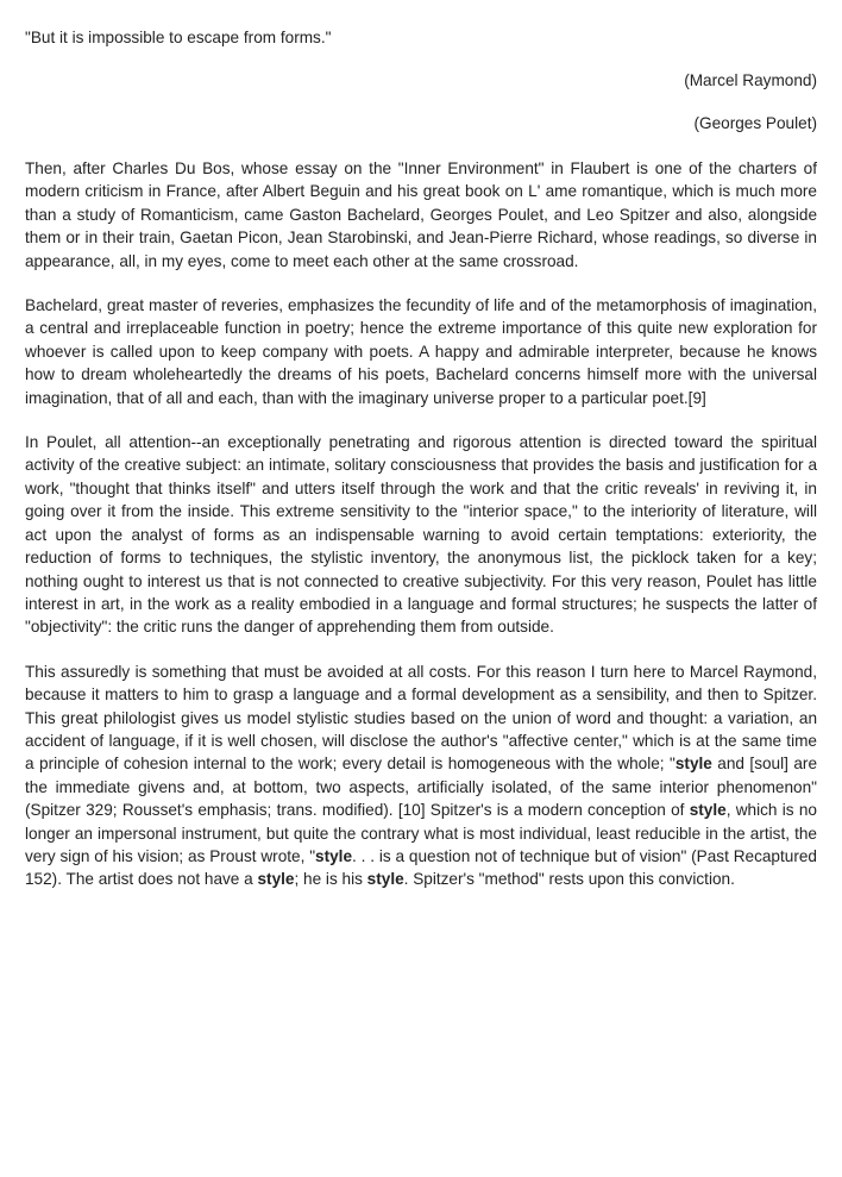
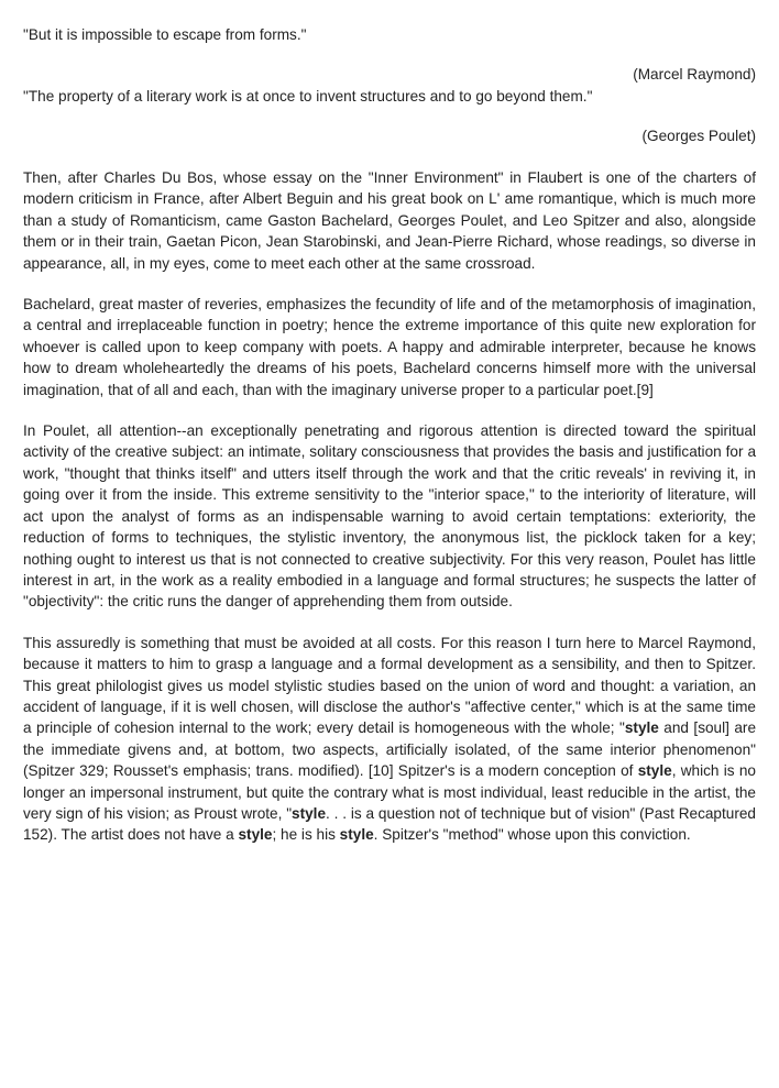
  "But it is impossible to escape from forms."
  (Marcel Raymond)
+ "The property of a literary work is at once to invent structures and to go beyond them."
  (Georges Poulet)
  Then, after Charles Du Bos, whose essay on the "Inner Environment" in Flaubert is one of the charters of modern criticism in France, after Albert Beguin and his great book on L' ame romantique, which is much more than a study of Romanticism, came Gaston Bachelard, Georges Poulet, and Leo Spitzer and also, alongside them or in their train, Gaetan Picon, Jean Starobinski, and Jean-Pierre Richard, whose readings, so diverse in appearance, all, in my eyes, come to meet each other at the same crossroad.
  Bachelard, great master of reveries, emphasizes the fecundity of life and of the metamorphosis of imagination, a central and irreplaceable function in poetry; hence the extreme importance of this quite new exploration for whoever is called upon to keep company with poets. A happy and admirable interpreter, because he knows how to dream wholeheartedly the dreams of his poets, Bachelard concerns himself more with the universal imagination, that of all and each, than with the imaginary universe proper to a particular poet.[9]
  In Poulet, all attention--an exceptionally penetrating and rigorous attention is directed toward the spiritual activity of the creative subject: an intimate, solitary consciousness that provides the basis and justification for a work, "thought that thinks itself" and utters itself through the work and that the critic reveals' in reviving it, in going over it from the inside. This extreme sensitivity to the "interior space," to the interiority of literature, will act upon the analyst of forms as an indispensable warning to avoid certain temptations: exteriority, the reduction of forms to techniques, the stylistic inventory, the anonymous list, the picklock taken for a key; nothing ought to interest us that is not connected to creative subjectivity. For this very reason, Poulet has little interest in art, in the work as a reality embodied in a language and formal structures; he suspects the latter of "objectivity": the critic runs the danger of apprehending them from outside.
- This assuredly is something that must be avoided at all costs. For this reason I turn here to Marcel Raymond, because it matters to him to grasp a language and a formal development as a sensibility, and then to Spitzer. This great philologist gives us model stylistic studies based on the union of word and thought: a variation, an accident of language, if it is well chosen, will disclose the author's "affective center," which is at the same time a principle of cohesion internal to the work; every detail is homogeneous with the whole; "style and [soul] are the immediate givens and, at bottom, two aspects, artificially isolated, of the same interior phenomenon" (Spitzer 329; Rousset's emphasis; trans. modified). [10] Spitzer's is a modern conception of style, which is no longer an impersonal instrument, but quite the contrary what is most individual, least reducible in the artist, the very sign of his vision; as Proust wrote, "style. . . is a question not of technique but of vision" (Past Recaptured 152). The artist does not have a style; he is his style. Spitzer's "method" rests upon this conviction.
+ This assuredly is something that must be avoided at all costs. For this reason I turn here to Marcel Raymond, because it matters to him to grasp a language and a formal development as a sensibility, and then to Spitzer. This great philologist gives us model stylistic studies based on the union of word and thought: a variation, an accident of language, if it is well chosen, will disclose the author's "affective center," which is at the same time a principle of cohesion internal to the work; every detail is homogeneous with the whole; "style and [soul] are the immediate givens and, at bottom, two aspects, artificially isolated, of the same interior phenomenon" (Spitzer 329; Rousset's emphasis; trans. modified). [10] Spitzer's is a modern conception of style, which is no longer an impersonal instrument, but quite the contrary what is most individual, least reducible in the artist, the very sign of his vision; as Proust wrote, "style. . . is a question not of technique but of vision" (Past Recaptured 152). The artist does not have a style; he is his style. Spitzer's "method" whose upon this conviction.
